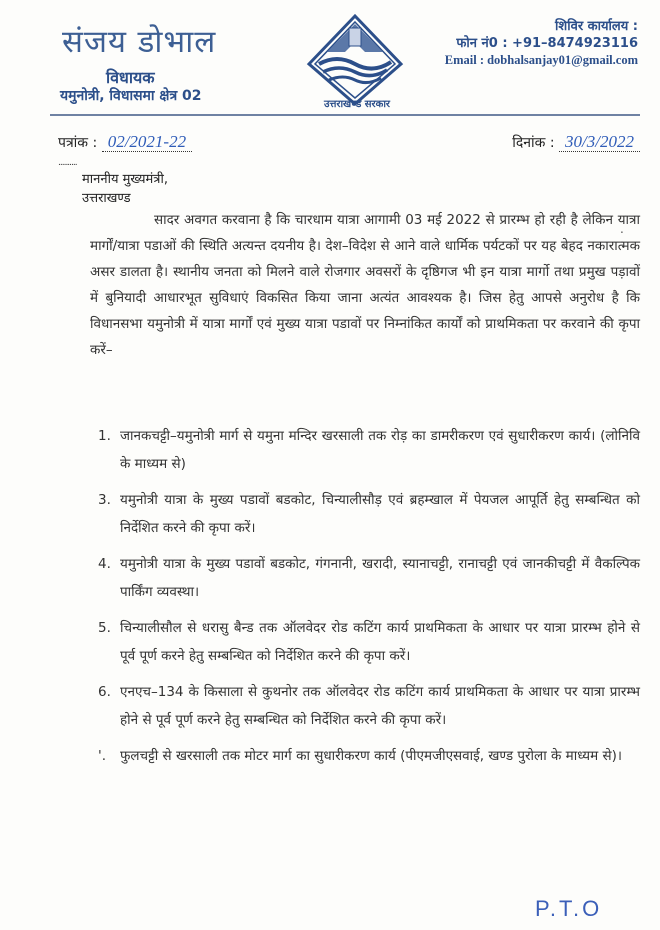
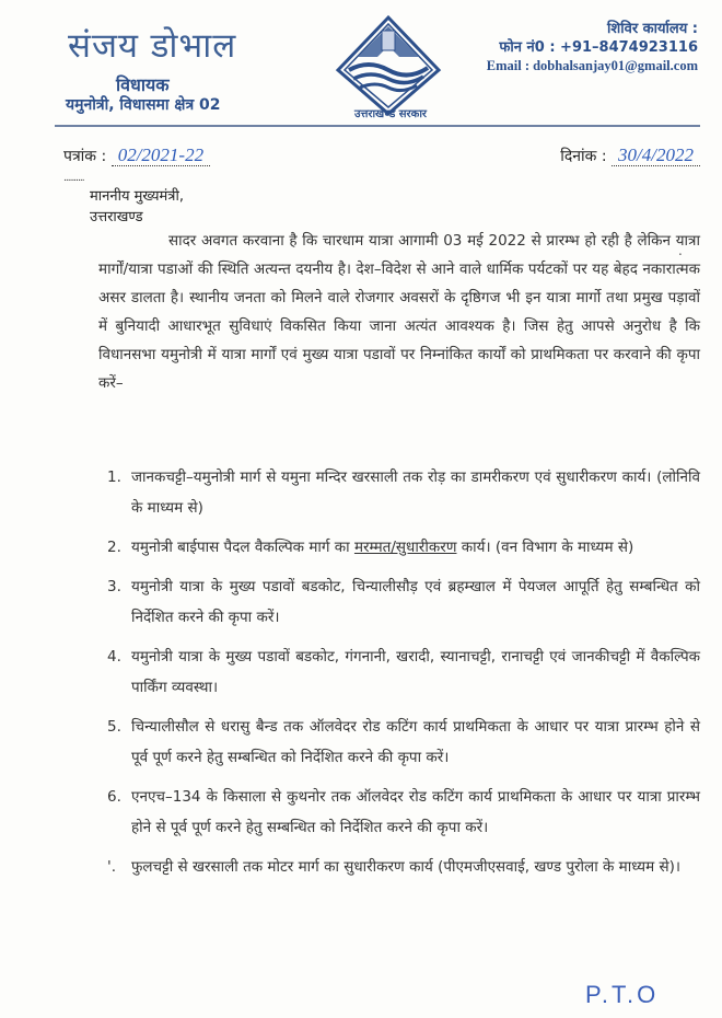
  संजय डोभाल
  विधायक
  यमुनोत्री, विधासमा क्षेत्र 02
  उत्तराखण्ड सरकार
  शिविर कार्यालय :
  फोन नं0 : +91–8474923116
  Email : dobhalsanjay01@gmail.com
  पत्रांक : 02/2021-22
- दिनांक : 30/3/2022
+ दिनांक : 30/4/2022
  ..........
  माननीय मुख्यमंत्री,
  उत्तराखण्ड
  .
  सादर अवगत करवाना है कि चारधाम यात्रा आगामी 03 मई 2022 से प्रारम्भ हो रही है लेकिन यात्रा मार्गों/यात्रा पडाओं की स्थिति अत्यन्त दयनीय है। देश–विदेश से आने वाले धार्मिक पर्यटकों पर यह बेहद नकारात्मक असर डालता है। स्थानीय जनता को मिलने वाले रोजगार अवसरों के दृष्ठिगज भी इन यात्रा मार्गो तथा प्रमुख पड़ावों में बुनियादी आधारभूत सुविधाएं विकसित किया जाना अत्यंत आवश्यक है। जिस हेतु आपसे अनुरोध है कि विधानसभा यमुनोत्री में यात्रा मार्गों एवं मुख्य यात्रा पडावों पर निम्नांकित कार्यों को प्राथमिकता पर करवाने की कृपा करें–
  1.
  जानकचट्टी–यमुनोत्री मार्ग से यमुना मन्दिर खरसाली तक रोड़ का डामरीकरण एवं सुधारीकरण कार्य। (लोनिवि के माध्यम से)
+ 2.
+ यमुनोत्री बाईपास पैदल वैकल्पिक मार्ग का मरम्मत/सुधारीकरण कार्य। (वन विभाग के माध्यम से)
  3.
  यमुनोत्री यात्रा के मुख्य पडावों बडकोट, चिन्यालीसौड़ एवं ब्रहम्खाल में पेयजल आपूर्ति हेतु सम्बन्धित को निर्देशित करने की कृपा करें।
  4.
  यमुनोत्री यात्रा के मुख्य पडावों बडकोट, गंगनानी, खरादी, स्यानाचट्टी, रानाचट्टी एवं जानकीचट्टी में वैकल्पिक पार्किंग व्यवस्था।
  5.
  चिन्यालीसौल से धरासु बैन्ड तक ऑलवेदर रोड कटिंग कार्य प्राथमिकता के आधार पर यात्रा प्रारम्भ होने से पूर्व पूर्ण करने हेतु सम्बन्धित को निर्देशित करने की कृपा करें।
  6.
  एनएच–134 के किसाला से कुथनोर तक ऑलवेदर रोड कटिंग कार्य प्राथमिकता के आधार पर यात्रा प्रारम्भ होने से पूर्व पूर्ण करने हेतु सम्बन्धित को निर्देशित करने की कृपा करें।
  '.
  फुलचट्टी से खरसाली तक मोटर मार्ग का सुधारीकरण कार्य (पीएमजीएसवाई, खण्ड पुरोला के माध्यम से)।
  P.T.O
